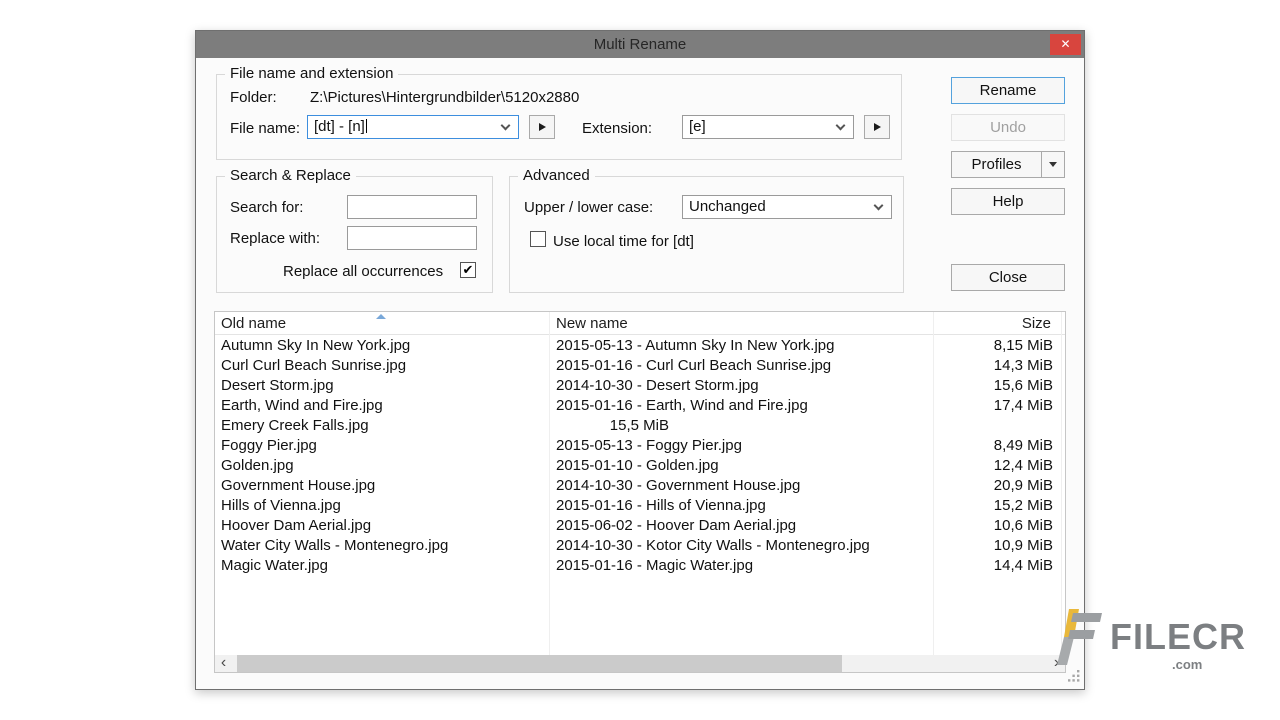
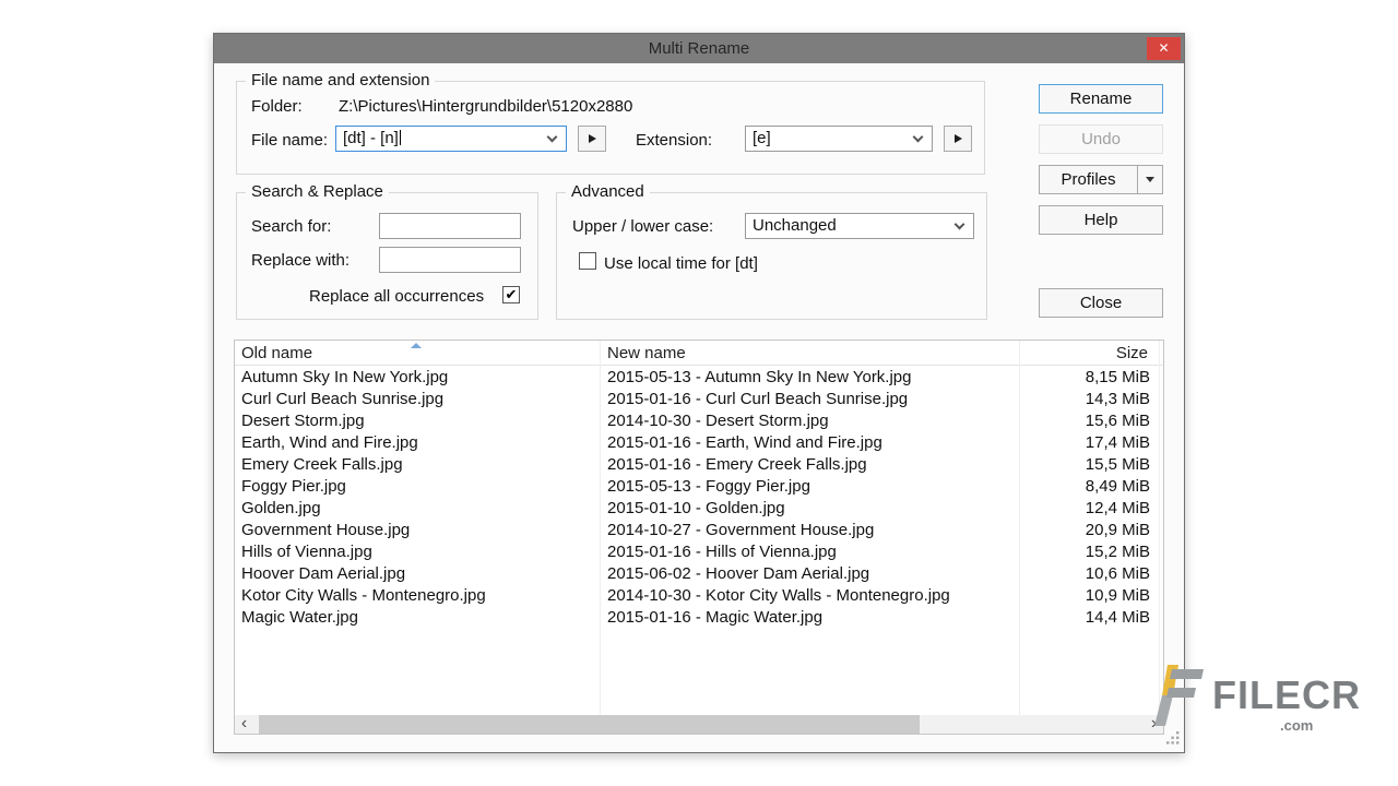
  Multi Rename
  ✕
  File name and extension
  Folder:
  Z:\Pictures\Hintergrundbilder\5120x2880
  File name:
  [dt] - [n]
  Extension:
  [e]
  Search & Replace
  Search for:
  Replace with:
  Replace all occurrences
  ✔
  Advanced
  Upper / lower case:
  Unchanged
  Use local time for [dt]
  Rename
  Undo
  Profiles
  Help
  Close
  Old name
  New name
  Size
  Autumn Sky In New York.jpg
  2015-05-13 - Autumn Sky In New York.jpg
  8,15 MiB
  Curl Curl Beach Sunrise.jpg
  2015-01-16 - Curl Curl Beach Sunrise.jpg
  14,3 MiB
  Desert Storm.jpg
  2014-10-30 - Desert Storm.jpg
  15,6 MiB
  Earth, Wind and Fire.jpg
  2015-01-16 - Earth, Wind and Fire.jpg
  17,4 MiB
  Emery Creek Falls.jpg
+ 2015-01-16 - Emery Creek Falls.jpg
  15,5 MiB
  Foggy Pier.jpg
  2015-05-13 - Foggy Pier.jpg
  8,49 MiB
  Golden.jpg
  2015-01-10 - Golden.jpg
  12,4 MiB
  Government House.jpg
- 2014-10-30 - Government House.jpg
+ 2014-10-27 - Government House.jpg
  20,9 MiB
  Hills of Vienna.jpg
  2015-01-16 - Hills of Vienna.jpg
  15,2 MiB
  Hoover Dam Aerial.jpg
  2015-06-02 - Hoover Dam Aerial.jpg
  10,6 MiB
- Water City Walls - Montenegro.jpg
+ Kotor City Walls - Montenegro.jpg
  2014-10-30 - Kotor City Walls - Montenegro.jpg
  10,9 MiB
  Magic Water.jpg
  2015-01-16 - Magic Water.jpg
  14,4 MiB
  ‹
  ›
  FILECR
  .com
